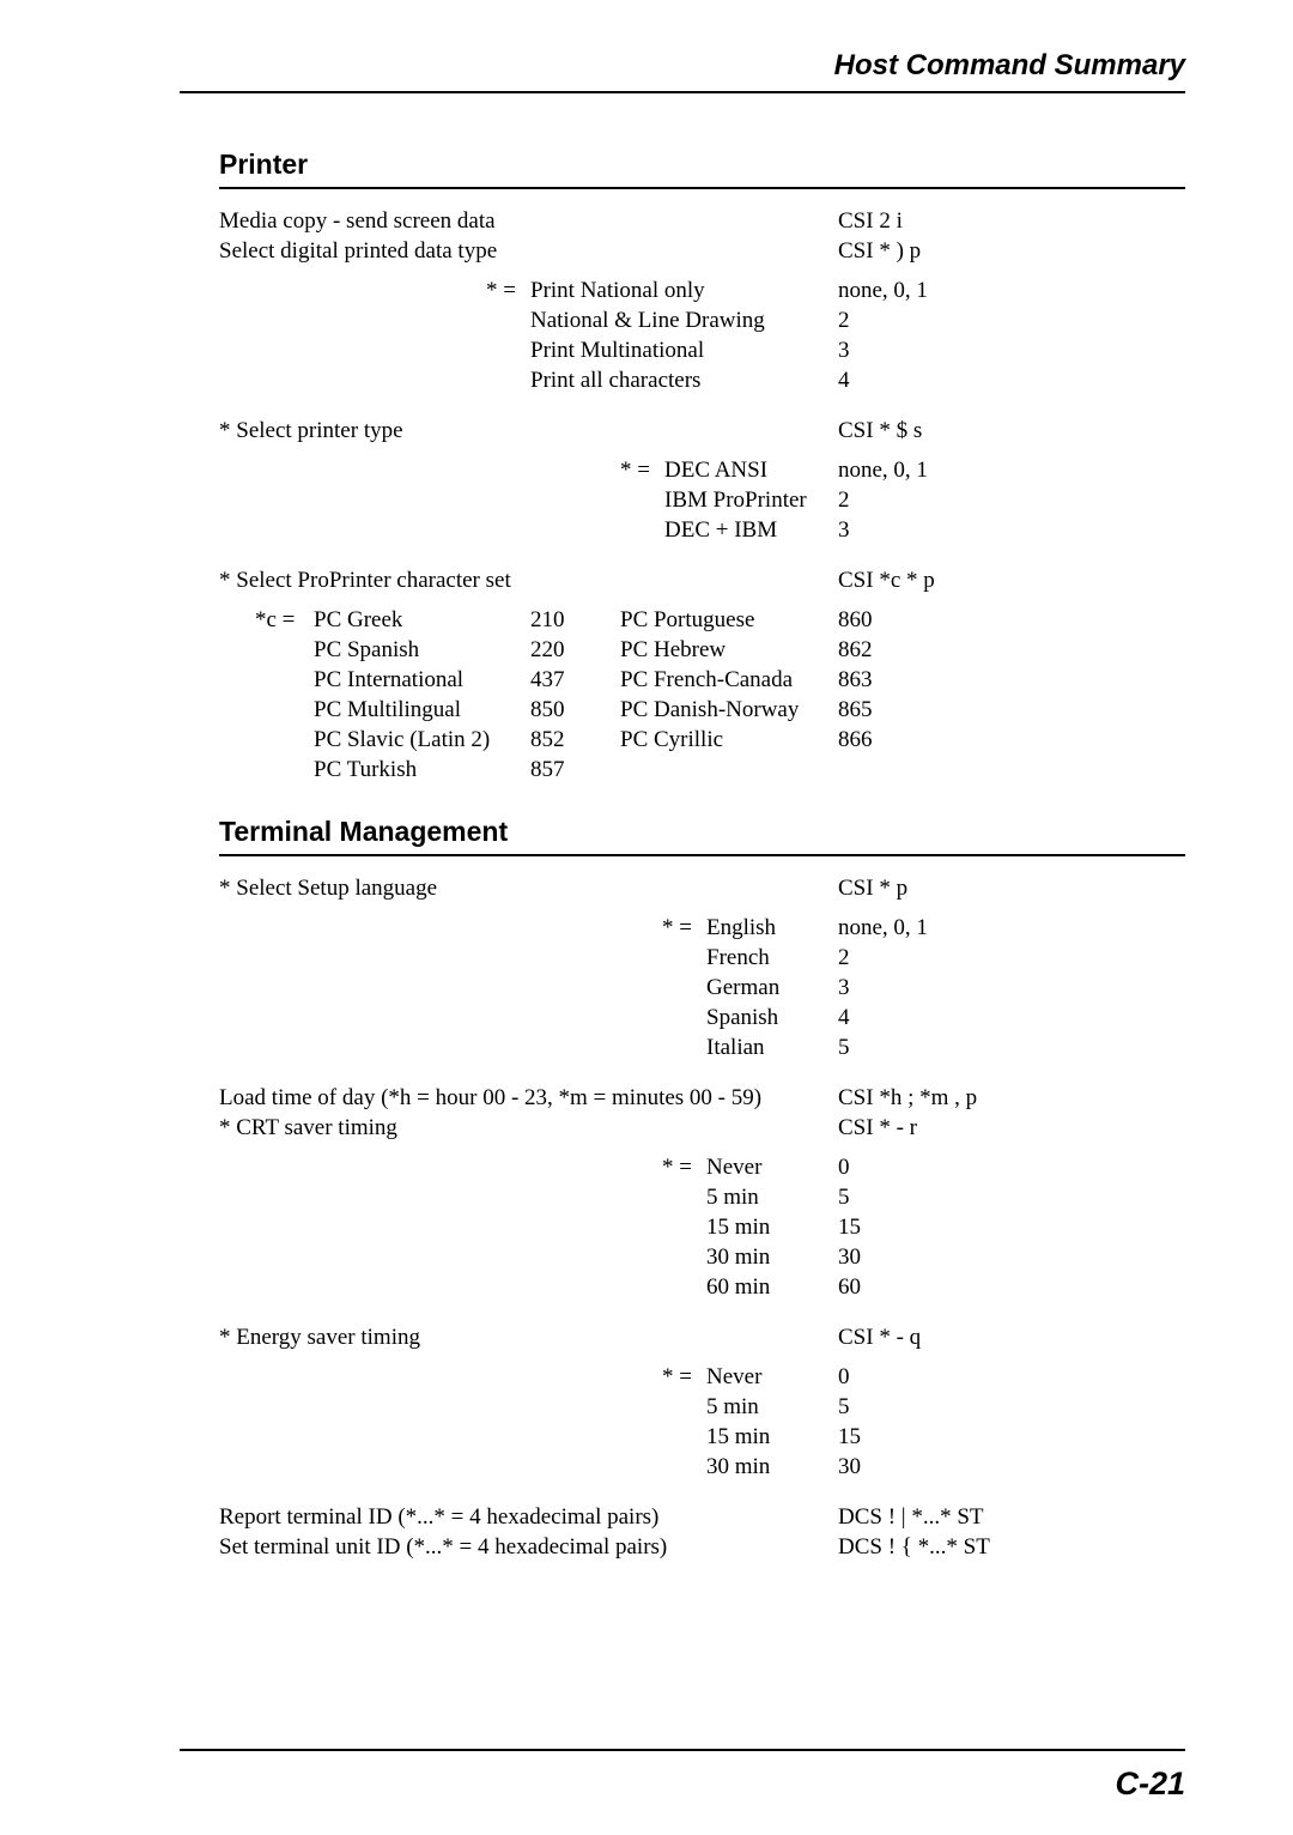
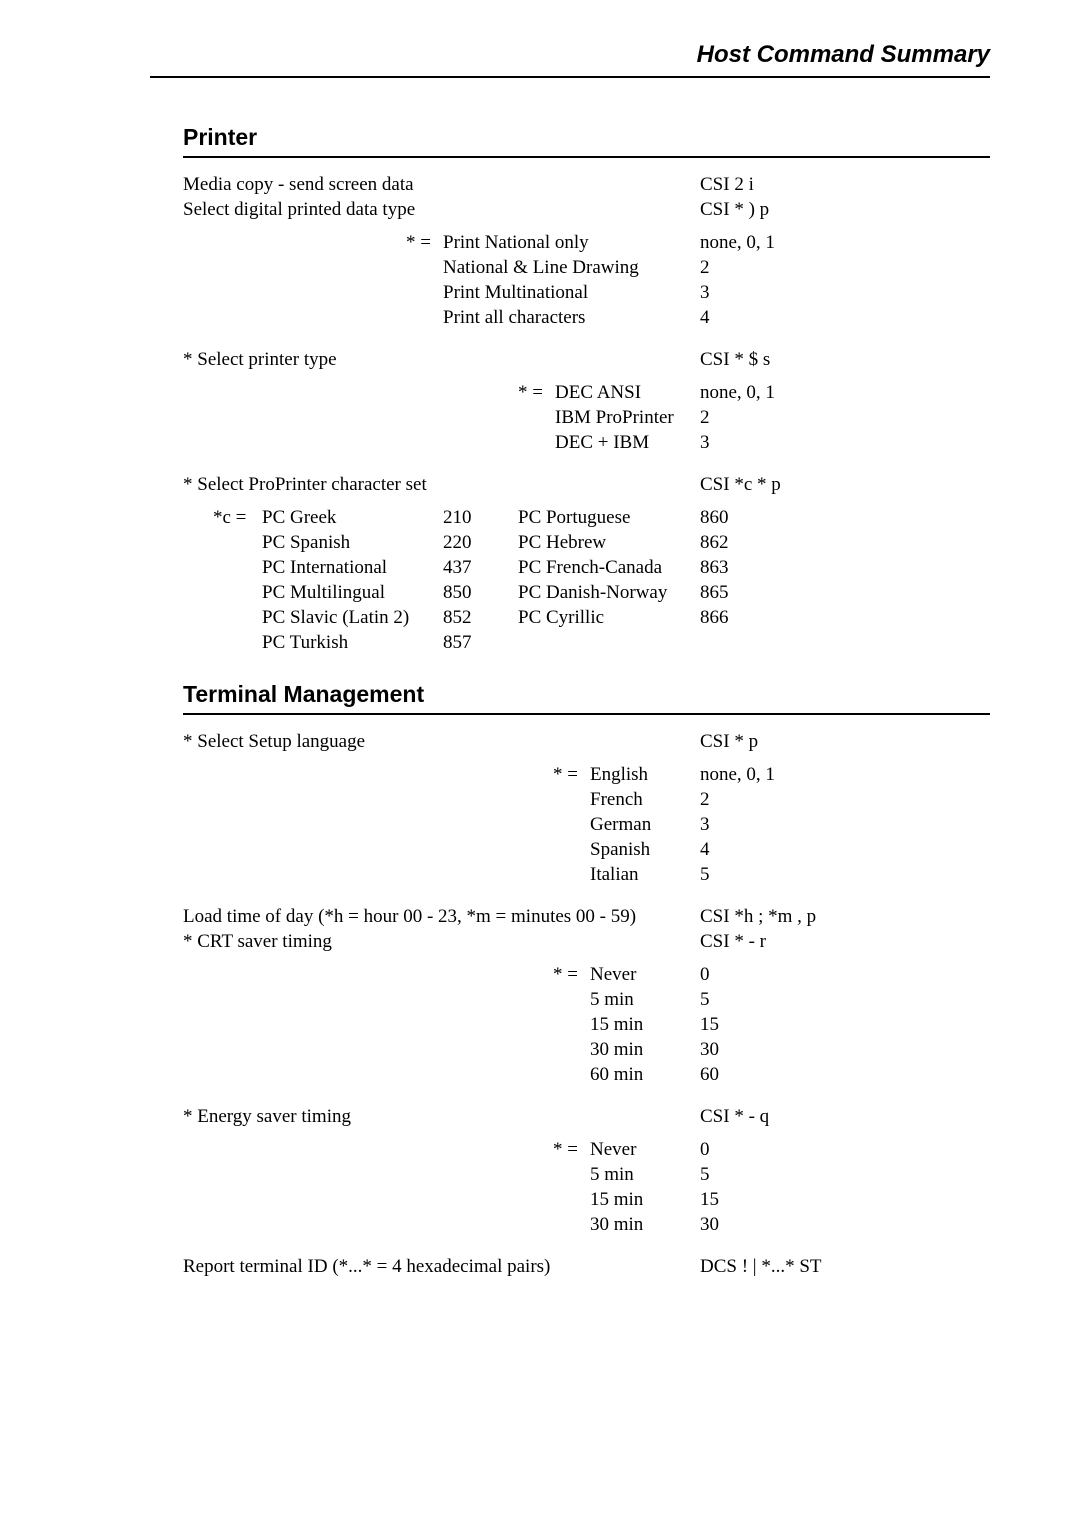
  Host Command Summary
  Printer
  Media copy - send screen data
  CSI 2 i
  Select digital printed data type
  CSI * ) p
  * =
  Print National only
  none, 0, 1
  National & Line Drawing
  2
  Print Multinational
  3
  Print all characters
  4
  * Select printer type
  CSI * $ s
  * =
  DEC ANSI
  none, 0, 1
  IBM ProPrinter
  2
  DEC + IBM
  3
  * Select ProPrinter character set
  CSI *c * p
  *c =
  PC Greek
  210
  PC Portuguese
  860
  PC Spanish
  220
  PC Hebrew
  862
  PC International
  437
  PC French-Canada
  863
  PC Multilingual
  850
  PC Danish-Norway
  865
  PC Slavic (Latin 2)
  852
  PC Cyrillic
  866
  PC Turkish
  857
  Terminal Management
  * Select Setup language
  CSI * p
  * =
  English
  none, 0, 1
  French
  2
  German
  3
  Spanish
  4
  Italian
  5
  Load time of day (*h = hour 00 - 23, *m = minutes 00 - 59)
  CSI *h ; *m , p
  * CRT saver timing
  CSI * - r
  * =
  Never
  0
  5 min
  5
  15 min
  15
  30 min
  30
  60 min
  60
  * Energy saver timing
  CSI * - q
  * =
  Never
  0
  5 min
  5
  15 min
  15
  30 min
  30
  Report terminal ID (*...* = 4 hexadecimal pairs)
  DCS ! | *...* ST
- Set terminal unit ID (*...* = 4 hexadecimal pairs)
- DCS ! { *...* ST
- C-21
